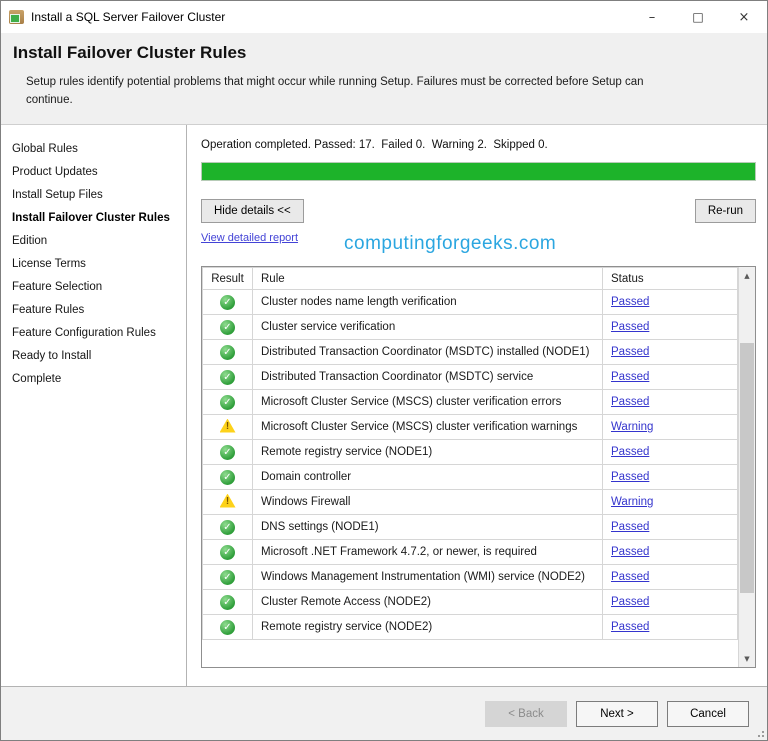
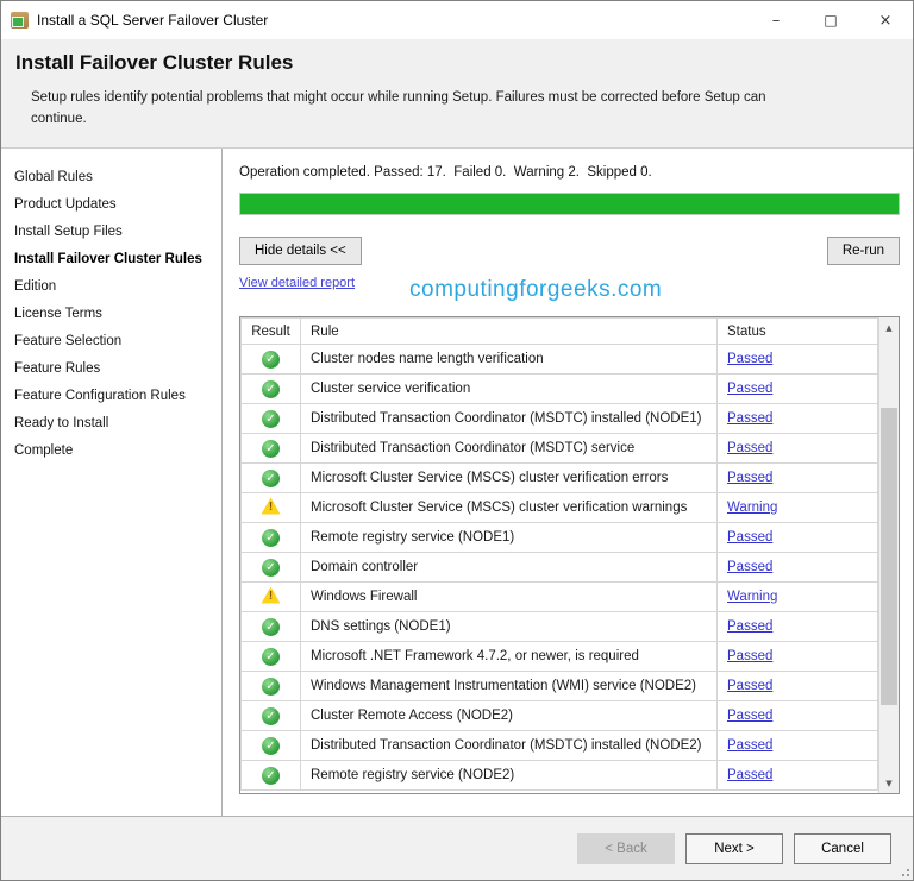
  Install a SQL Server Failover Cluster
  –
  □
  ×
  Install Failover Cluster Rules
  Setup rules identify potential problems that might occur while running Setup. Failures must be corrected before Setup can continue.
  Global Rules
  Product Updates
  Install Setup Files
  Install Failover Cluster Rules
  Edition
  License Terms
  Feature Selection
  Feature Rules
  Feature Configuration Rules
  Ready to Install
  Complete
  Operation completed. Passed: 17. Failed 0. Warning 2. Skipped 0.
  Hide details <<
  Re-run
  View detailed report
  computingforgeeks.com
  Result	Rule	Status
  	Cluster nodes name length verification	Passed
  	Cluster service verification	Passed
  	Distributed Transaction Coordinator (MSDTC) installed (NODE1)	Passed
  	Distributed Transaction Coordinator (MSDTC) service	Passed
  	Microsoft Cluster Service (MSCS) cluster verification errors	Passed
  	Microsoft Cluster Service (MSCS) cluster verification warnings	Warning
  	Remote registry service (NODE1)	Passed
  	Domain controller	Passed
  	Windows Firewall	Warning
  	DNS settings (NODE1)	Passed
  	Microsoft .NET Framework 4.7.2, or newer, is required	Passed
  	Windows Management Instrumentation (WMI) service (NODE2)	Passed
  	Cluster Remote Access (NODE2)	Passed
+ 	Distributed Transaction Coordinator (MSDTC) installed (NODE2)	Passed
  	Remote registry service (NODE2)	Passed
  ▲
  ▼
  < Back
  Next >
  Cancel
